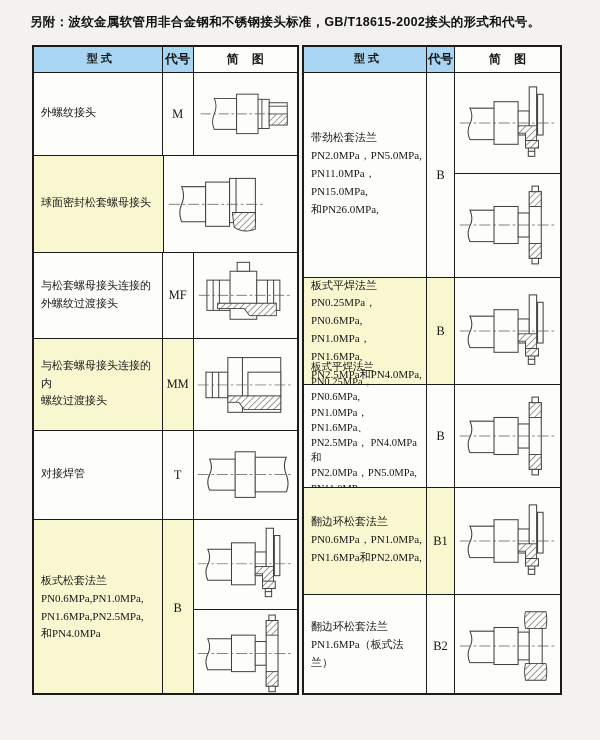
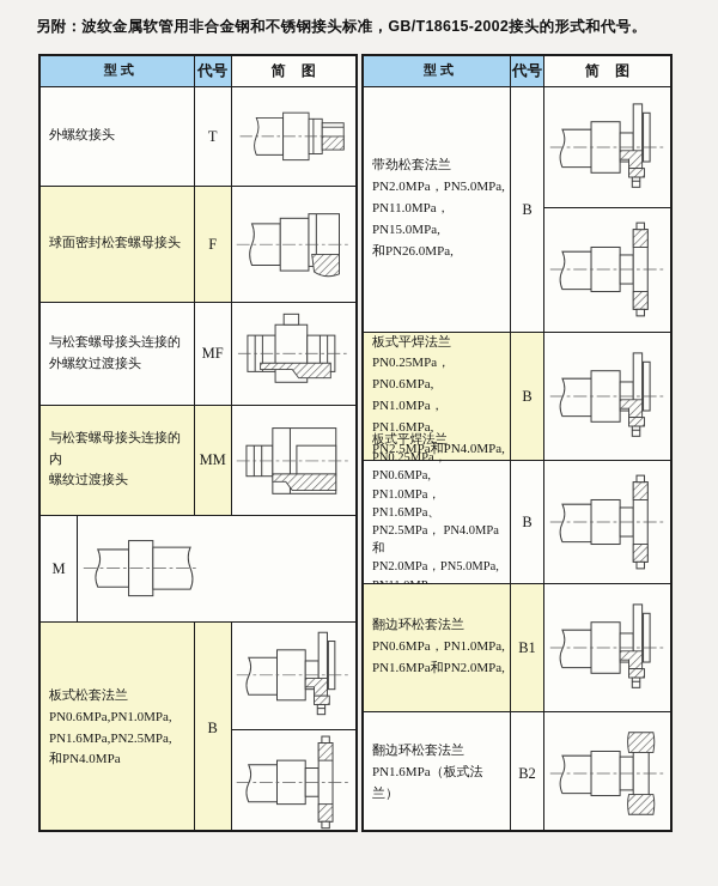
  另附：波纹金属软管用非合金钢和不锈钢接头标准，GB/T18615-2002接头的形式和代号。
  型 式
  代号
  简 图
  外螺纹接头
- M
+ T
  球面密封松套螺母接头
+ F
  与松套螺母接头连接的
  外螺纹过渡接头
  MF
  与松套螺母接头连接的内
  螺纹过渡接头
  MM
- 对接焊管
- T
+ M
  板式松套法兰
  PN0.6MPa,PN1.0MPa,
  PN1.6MPa,PN2.5MPa,
  和PN4.0MPa
  B
  型 式
  代号
  简 图
  带劲松套法兰
  PN2.0MPa，PN5.0MPa,
  PN11.0MPa， PN15.0MPa,
  和PN26.0MPa,
  B
  板式平焊法兰
  PN0.25MPa， PN0.6MPa,
  PN1.0MPa， PN1.6MPa,
  PN2.5MPa和PN4.0MPa,
  B
  板式平焊法兰
  PN0.25MPa，PN0.6MPa,
  PN1.0MPa，PN1.6MPa、
  PN2.5MPa， PN4.0MPa和
  PN2.0MPa，PN5.0MPa,
  B
  翻边环松套法兰
  PN0.6MPa，PN1.0MPa,
  PN1.6MPa和PN2.0MPa,
  B1
  翻边环松套法兰
  PN1.6MPa（板式法兰）
  B2
